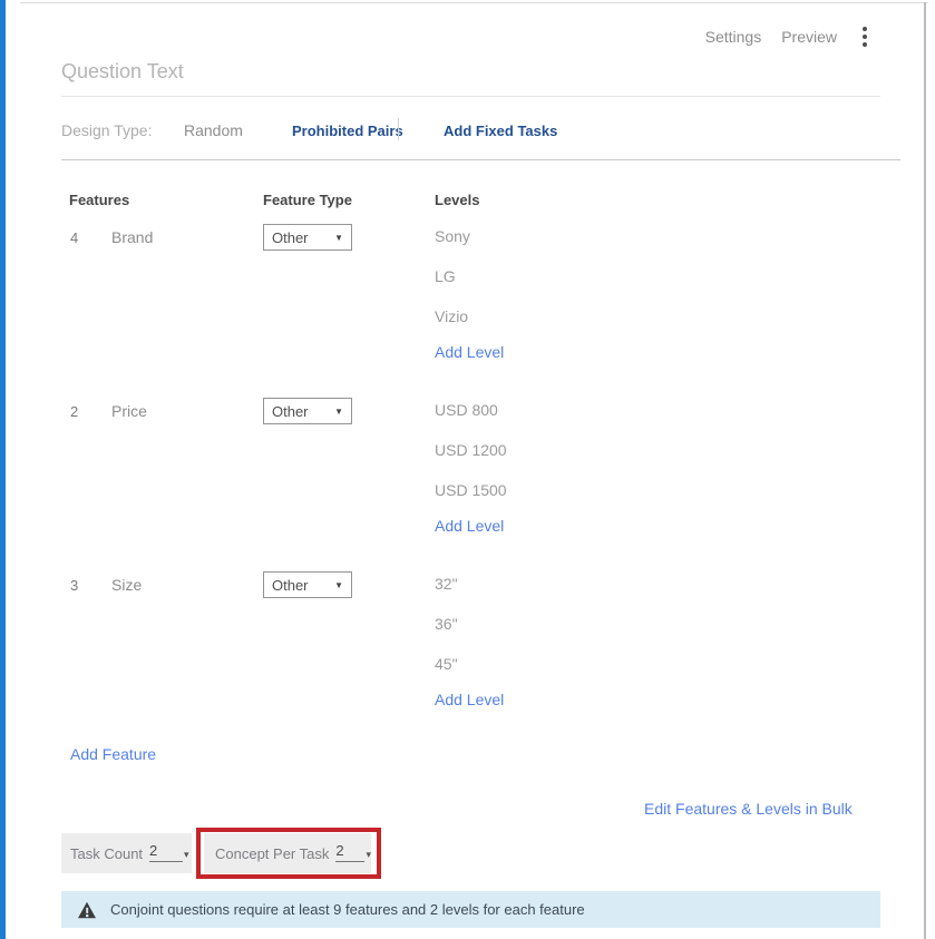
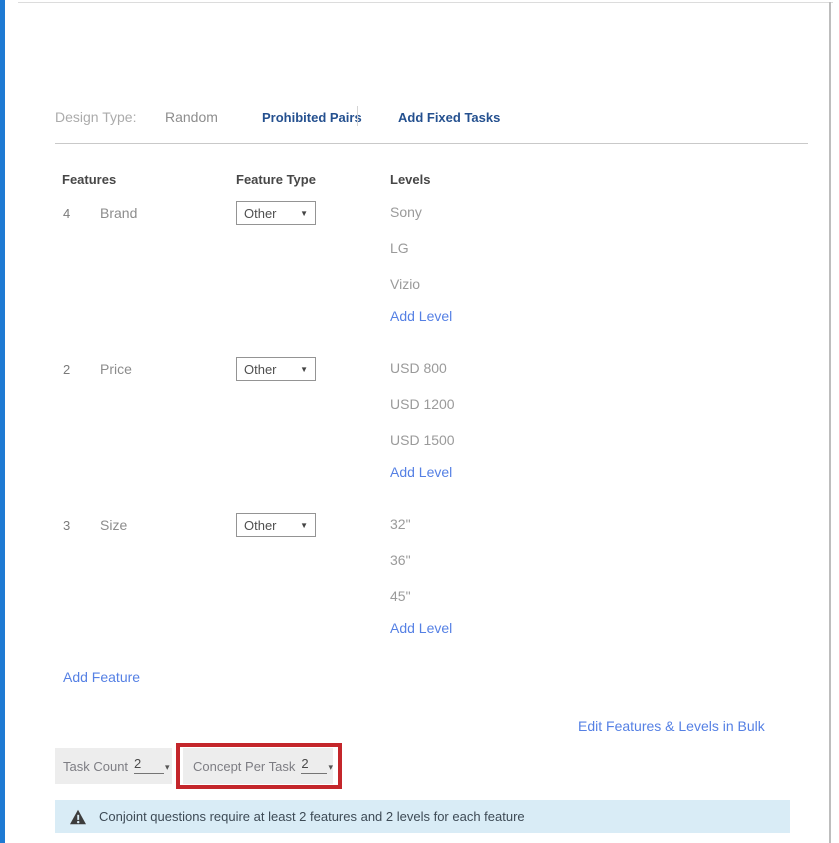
- Settings
- Preview
- Question Text
  Design Type:
  Random
  Prohibited Pairs
  Add Fixed Tasks
  Features
  Feature Type
  Levels
  4
  Brand
  Other
  ▼
  Sony
  LG
  Vizio
  Add Level
  2
  Price
  Other
  ▼
  USD 800
  USD 1200
  USD 1500
  Add Level
  3
  Size
  Other
  ▼
  32"
  36"
  45"
  Add Level
  Add Feature
  Edit Features & Levels in Bulk
  Task Count
  2
  ▾
  Concept Per Task
  2
  ▾
- Conjoint questions require at least 9 features and 2 levels for each feature
+ Conjoint questions require at least 2 features and 2 levels for each feature
